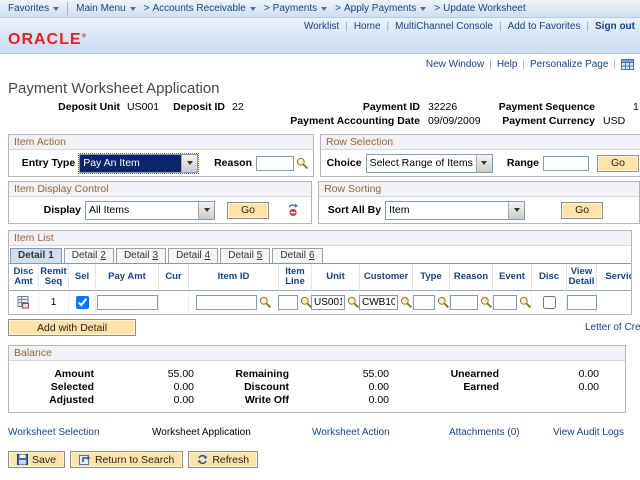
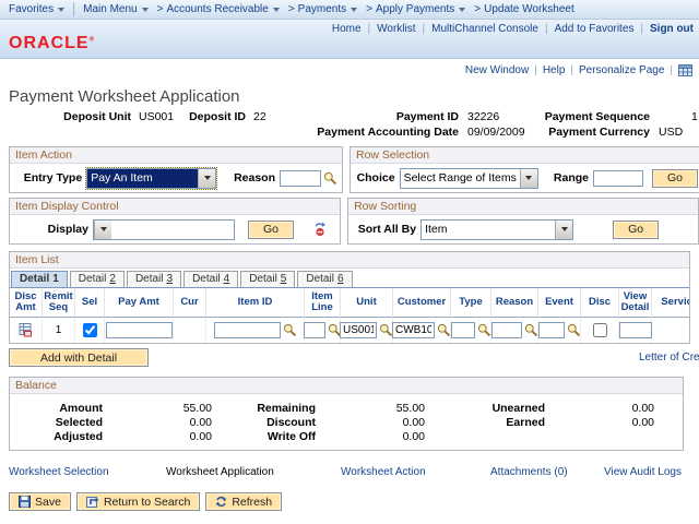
  Favorites
  Main Menu
  >
  Accounts Receivable
  >
  Payments
  >
  Apply Payments
  >
  Update Worksheet
- Worklist
+ Home
  |
- Home
+ Worklist
  |
  MultiChannel Console
  |
  Add to Favorites
  |
  Sign out
  ORACLE
  New Window
  |
  Help
  |
  Personalize Page
  |
  Payment Worksheet Application
  Deposit Unit
  US001
  Deposit ID
  22
  Payment ID
  32226
  Payment Sequence
  1
  Payment Accounting Date
  09/09/2009
  Payment Currency
  USD
  Item Action
  Entry Type
  Pay An Item
  Reason
  Row Selection
  Choice
  Select Range of Items
  Range
  Go
  Item Display Control
  Display
- All Items
  Go
  Row Sorting
  Sort All By
  Item
  Go
  Item List
  Detail 1
  Detail 2
  Detail 3
  Detail 4
  Detail 5
  Detail 6
  Disc Amt
  Remit Seq
  Sel
  Pay Amt
  Cur
  Item ID
  Item Line
  Unit
  Customer
  Type
  Reason
  Event
  Disc
  View Detail
  1
  US001
  CWB10
  Add with Detail
  Letter of Cre
  Balance
  Amount
  55.00
  Remaining
  55.00
  Unearned
  0.00
  Selected
  0.00
  Discount
  0.00
  Earned
  0.00
  Adjusted
  0.00
  Write Off
  0.00
  Worksheet Selection
  Worksheet Application
  Worksheet Action
  Attachments (0)
  View Audit Logs
  Save
  Return to Search
  Refresh
